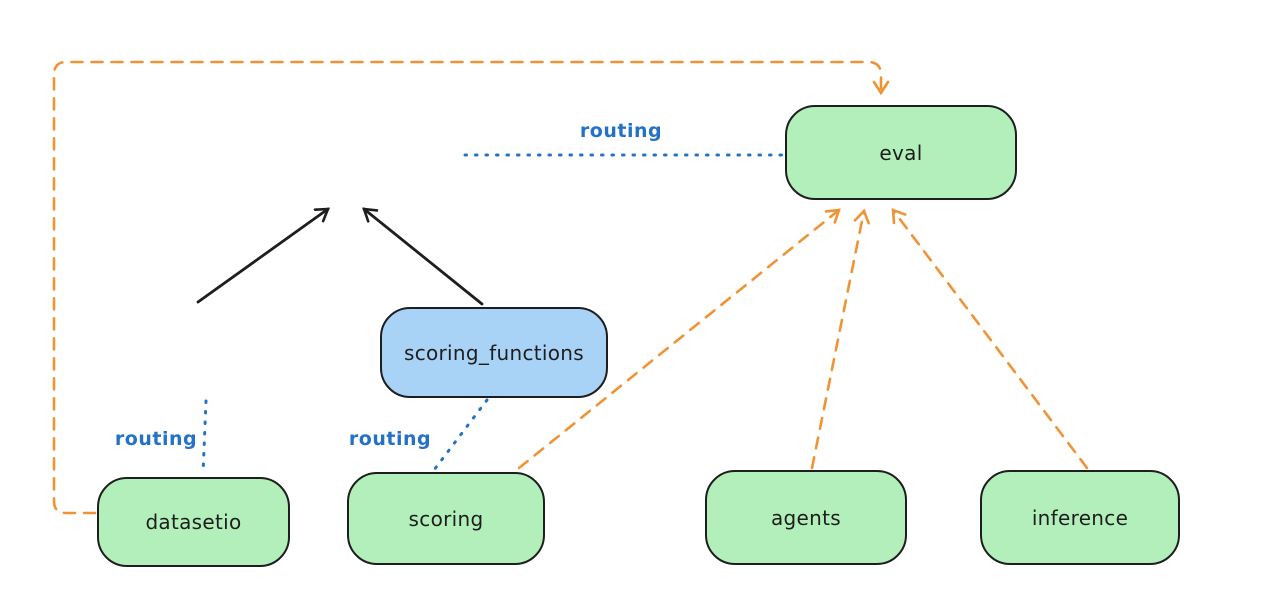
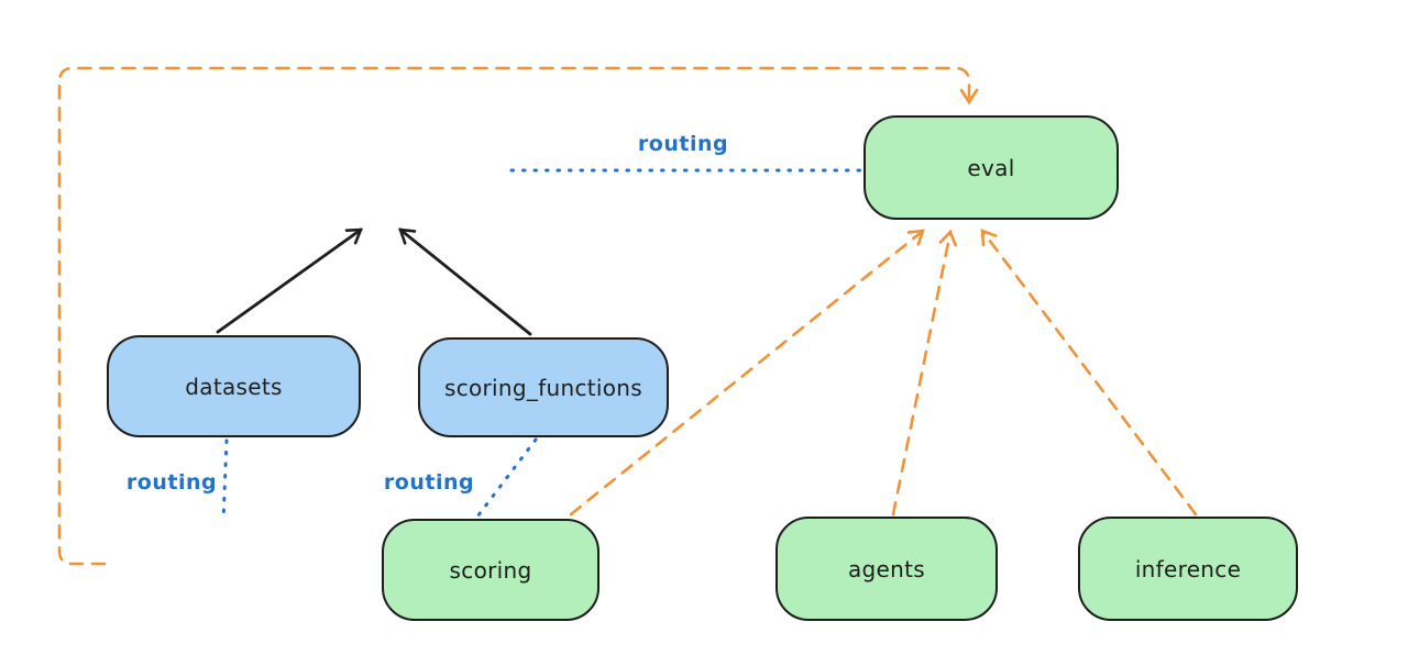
  eval
+ datasets
  scoring_functions
- datasetio
  scoring
  agents
  inference
  routing
  routing
  routing
